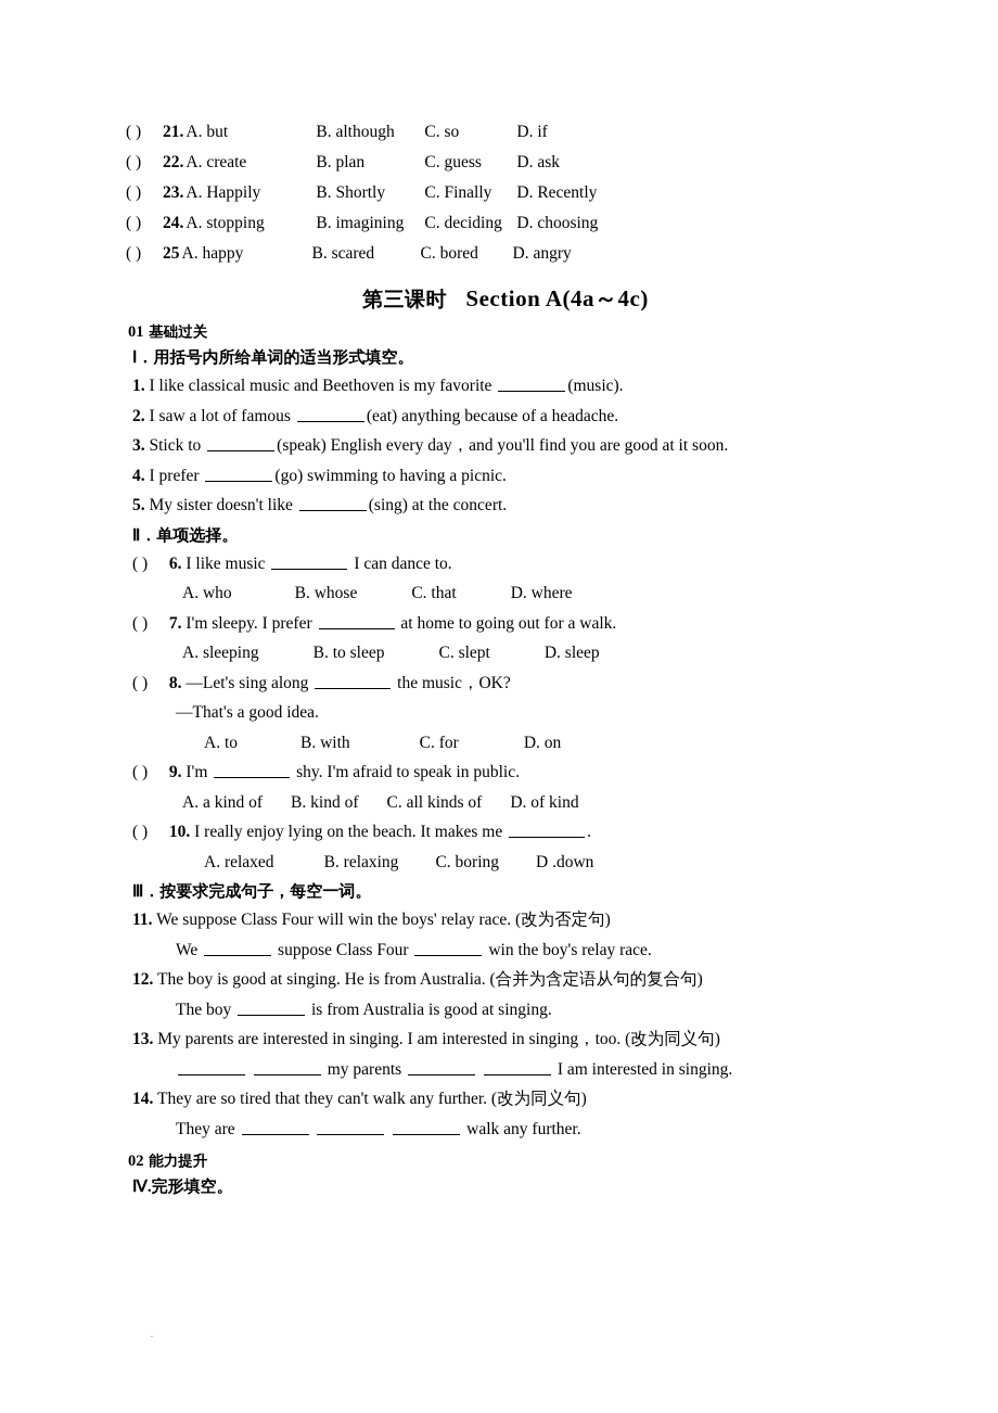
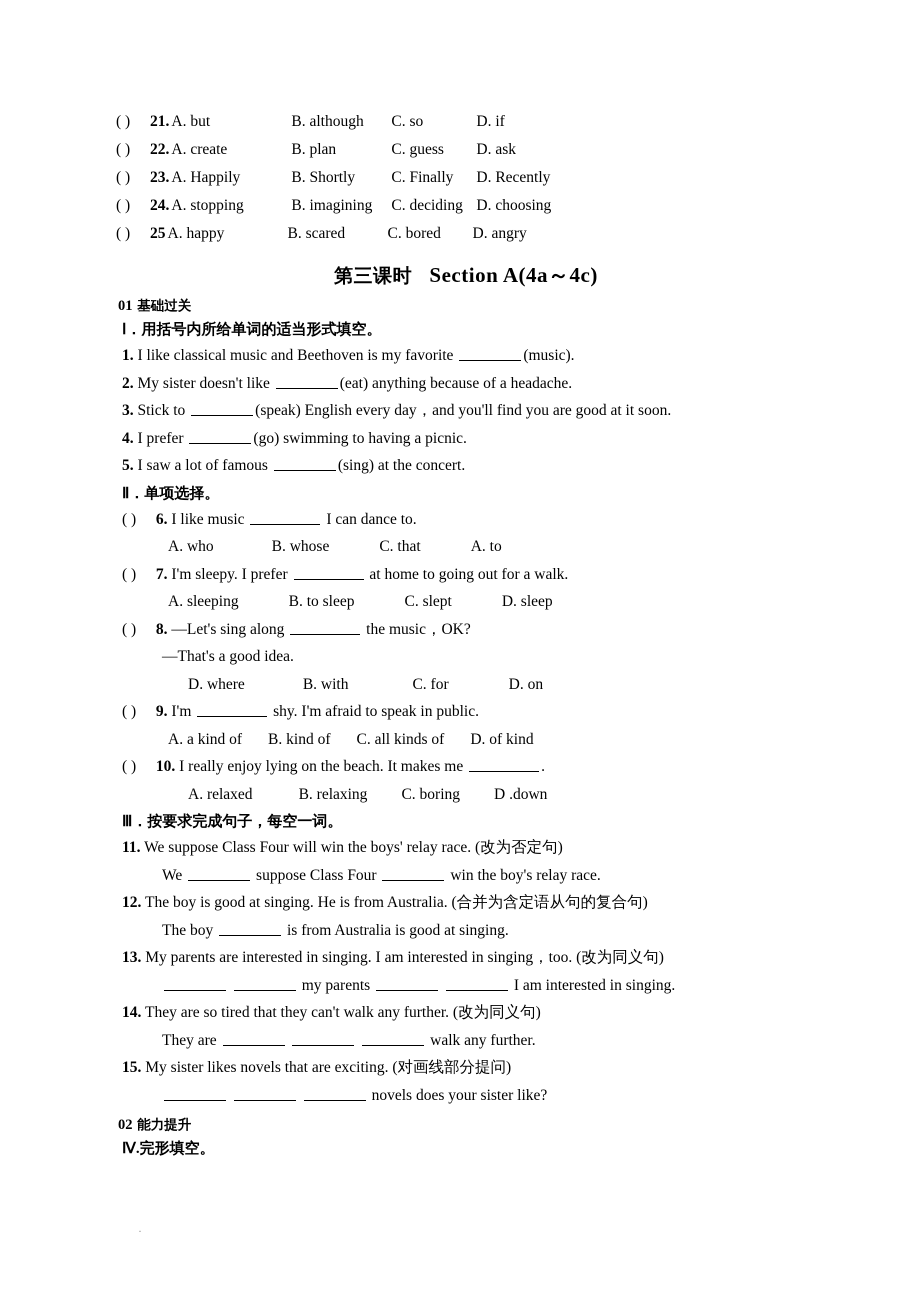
  ( )
  21.
  A. but
  B. although
  C. so
  D. if
  ( )
  22.
  A. create
  B. plan
  C. guess
  D. ask
  ( )
  23.
  A. Happily
  B. Shortly
  C. Finally
  D. Recently
  ( )
  24.
  A. stopping
  B. imagining
  C. deciding
  D. choosing
  ( )
  25
  A. happy
  B. scared
  C. bored
  D. angry
  第三课时 Section A(4a～4c)
  01 基础过关
  Ⅰ．用括号内所给单词的适当形式填空。
  1. I like classical music and Beethoven is my favorite (music).
- 2. I saw a lot of famous (eat) anything because of a headache.
+ 2. My sister doesn't like (eat) anything because of a headache.
  3. Stick to (speak) English every day，and you'll find you are good at it soon.
  4. I prefer (go) swimming to having a picnic.
- 5. My sister doesn't like (sing) at the concert.
+ 5. I saw a lot of famous (sing) at the concert.
  Ⅱ．单项选择。
  ( ) 6. I like music I can dance to.
- A. who B. whose C. that D. where
+ A. who B. whose C. that A. to
  ( ) 7. I'm sleepy. I prefer at home to going out for a walk.
  A. sleeping B. to sleep C. slept D. sleep
  ( ) 8. —Let's sing along the music，OK?
  —That's a good idea.
- A. to B. with C. for D. on
+ D. where B. with C. for D. on
  ( ) 9. I'm shy. I'm afraid to speak in public.
  A. a kind of B. kind of C. all kinds of D. of kind
  ( ) 10. I really enjoy lying on the beach. It makes me .
  A. relaxed B. relaxing C. boring D .down
  Ⅲ．按要求完成句子，每空一词。
  11. We suppose Class Four will win the boys' relay race. (改为否定句)
  We suppose Class Four win the boy's relay race.
  12. The boy is good at singing. He is from Australia. (合并为含定语从句的复合句)
  The boy is from Australia is good at singing.
  13. My parents are interested in singing. I am interested in singing，too. (改为同义句)
  my parents I am interested in singing.
  14. They are so tired that they can't walk any further. (改为同义句)
  They are walk any further.
+ 15. My sister likes novels that are exciting. (对画线部分提问)
+ novels does your sister like?
  02 能力提升
  Ⅳ.完形填空。
  ·
